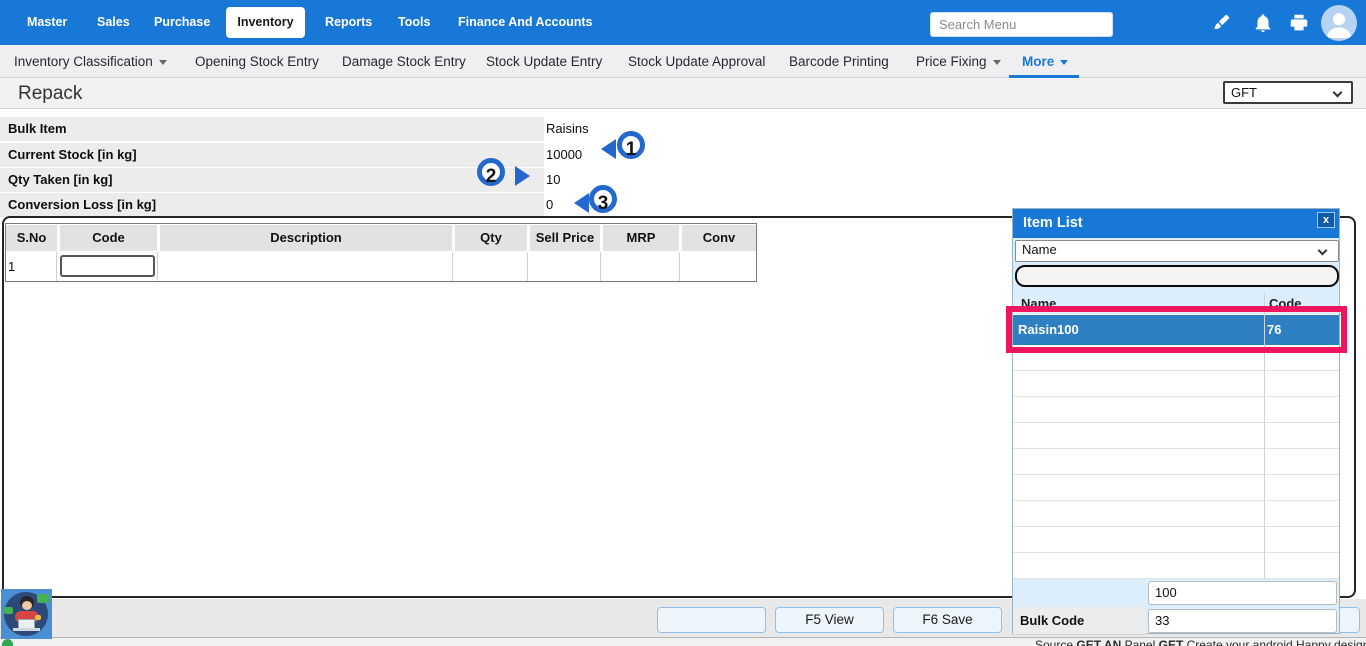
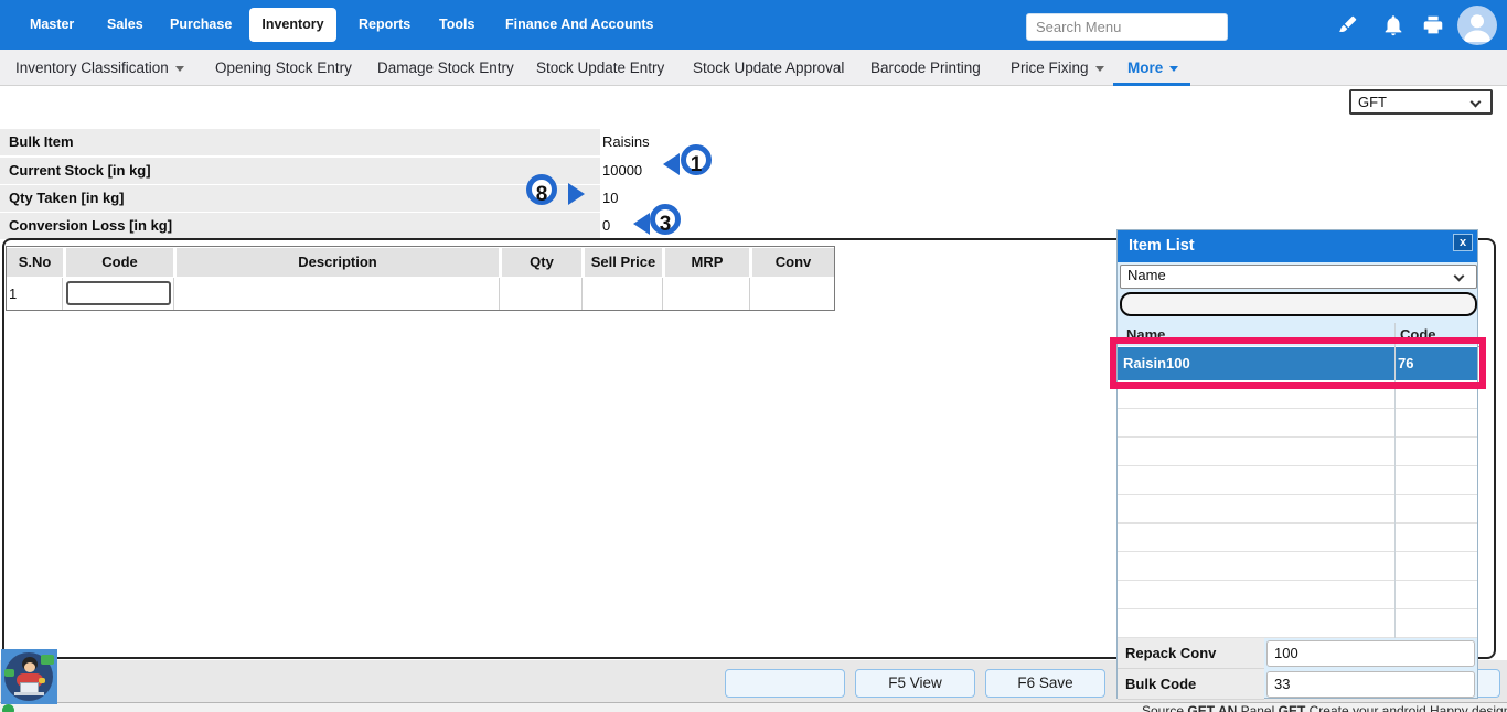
  Master
  Sales
  Purchase
  Inventory
  Reports
  Tools
  Finance And Accounts
  Search Menu
  Inventory Classification
  Opening Stock Entry
  Damage Stock Entry
  Stock Update Entry
  Stock Update Approval
  Barcode Printing
  Price Fixing
  More
- Repack
  GFT
  Bulk Item
  Raisins
  Current Stock [in kg]
  10000
  Qty Taken [in kg]
  10
  Conversion Loss [in kg]
  0
  1
- 2
+ 8
  3
  S.No
  Code
  Description
  Qty
  Sell Price
  MRP
  Conv
  1
  F5 View
  F6 Save
  Source GET AN Panel GET Create your android Happy desig
  Item List
  x
  Name
  Name
  Code
  Raisin100
  76
+ Repack Conv
  100
  Bulk Code
  33
